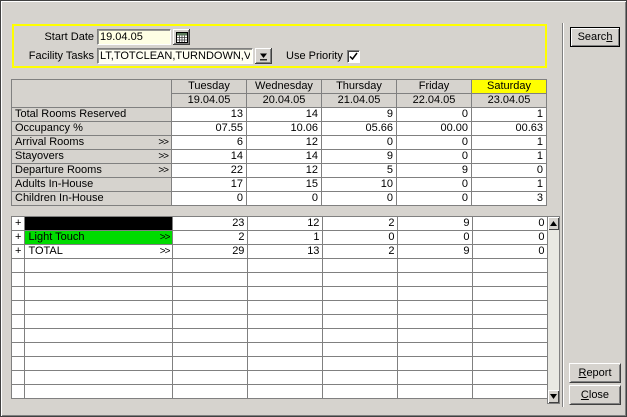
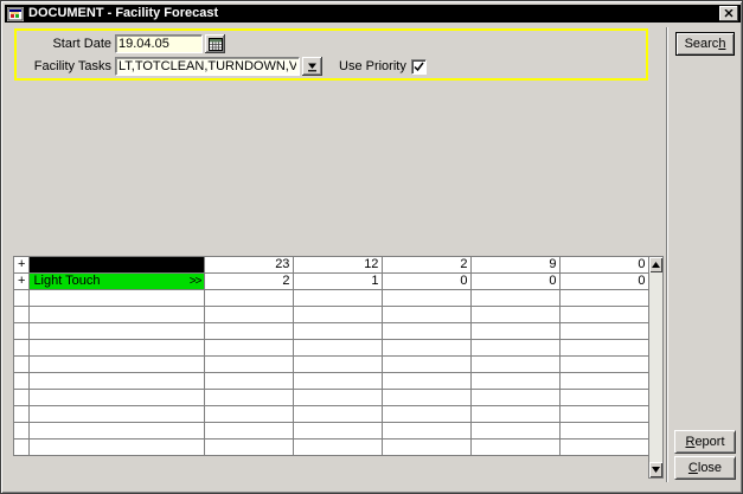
+ DOCUMENT - Facility Forecast
  Start Date
  19.04.05
  Facility Tasks
  LT,TOTCLEAN,TURNDOWN,V
  Use Priority
  Search
- 	Tuesday	Wednesday	Thursday	Friday	Saturday
- 19.04.05	20.04.05	21.04.05	22.04.05	23.04.05
- Total Rooms Reserved	13	14	9	0	1
- Occupancy %	07.55	10.06	05.66	00.00	00.63
- Arrival Rooms >>	6	12	0	0	1
- Stayovers >>	14	14	9	0	1
- Departure Rooms >>	22	12	5	9	0
- Adults In-House	17	15	10	0	1
- Children In-House	0	0	0	0	3
  +	Light Touch >>	2	1	0	0	0
- +	TOTAL >>	29	13	2	9	0
  Report
  Close
